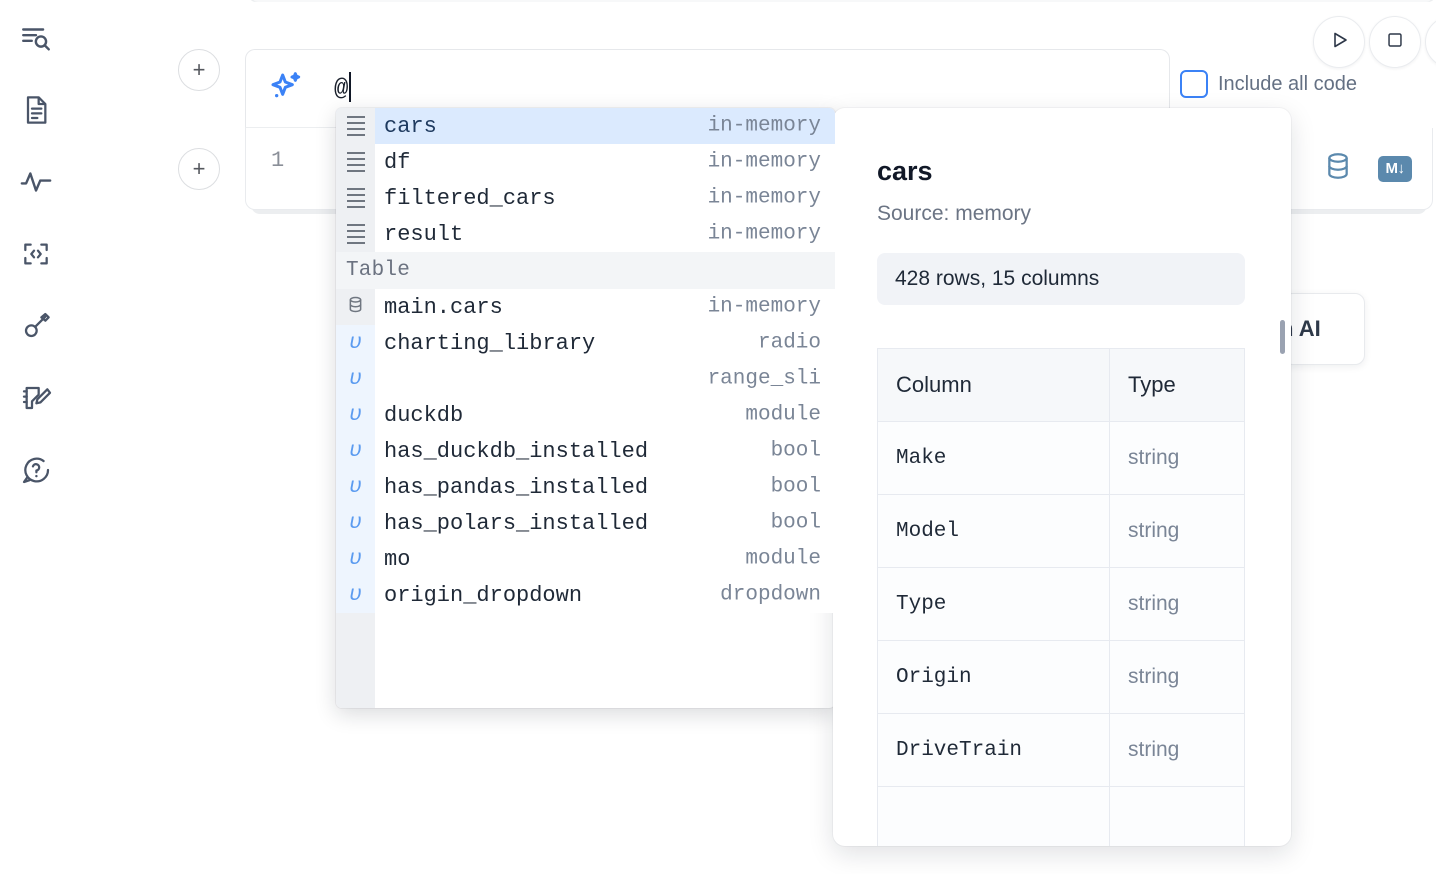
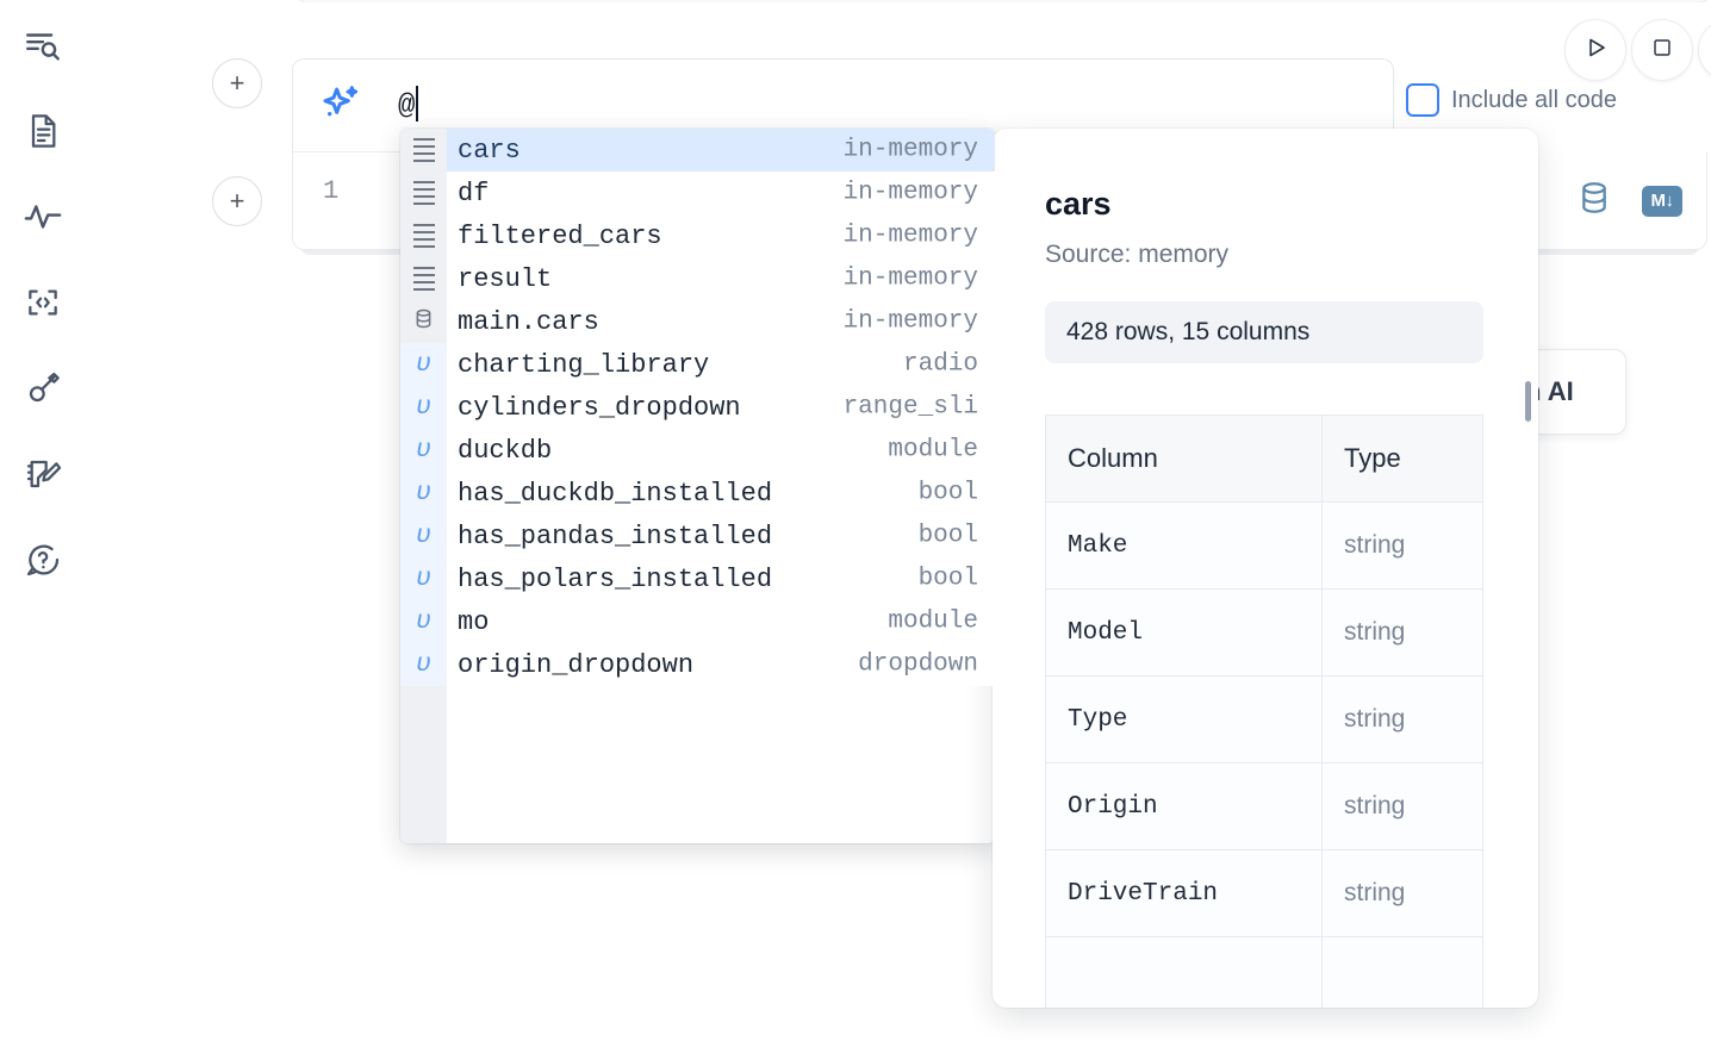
  +
  +
  @
  Include all code
  1
  M↓
  cars
  in-memory
  df
  in-memory
  filtered_cars
  in-memory
  result
  in-memory
- Table
  main.cars
  in-memory
  υ
  charting_library
  radio
  υ
+ cylinders_dropdown
  range_sli
  υ
  duckdb
  module
  υ
  has_duckdb_installed
  bool
  υ
  has_pandas_installed
  bool
  υ
  has_polars_installed
  bool
  υ
  mo
  module
  υ
  origin_dropdown
  dropdown
  cars
  Source: memory
  428 rows, 15 columns
  Column	Type
  Make	string
  Model	string
  Type	string
  Origin	string
  DriveTrain	string
